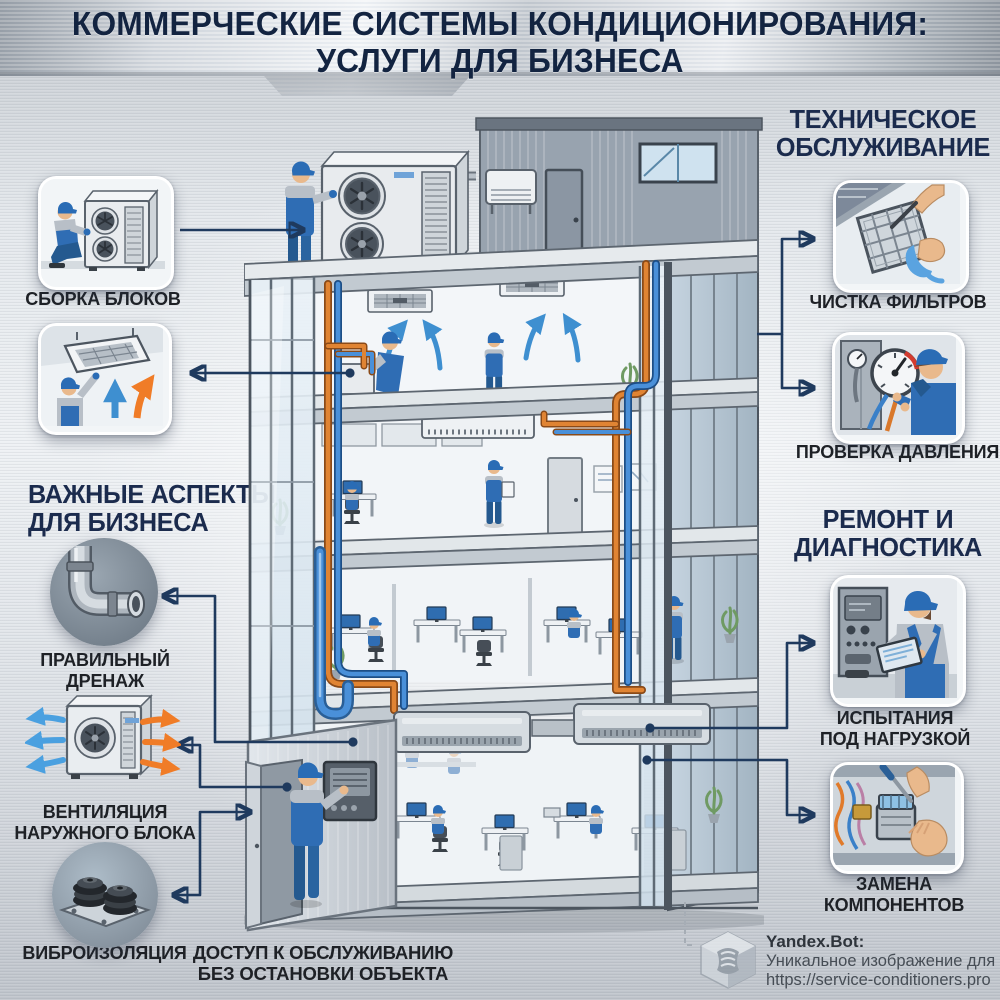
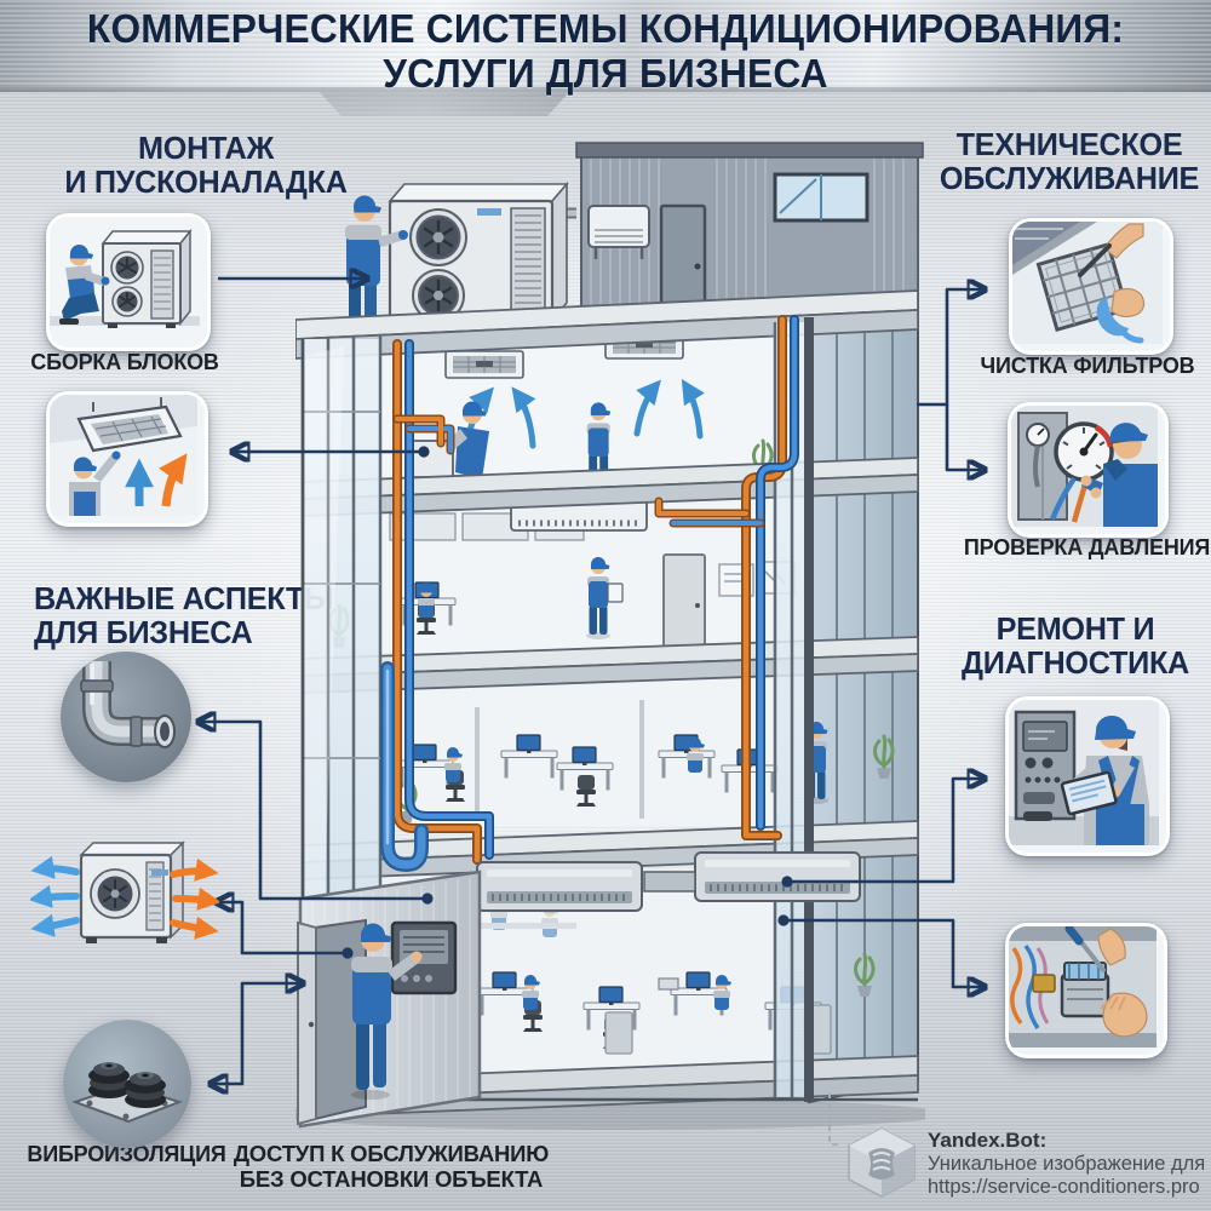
  КОММЕРЧЕСКИЕ СИСТЕМЫ КОНДИЦИОНИРОВАНИЯ:
  УСЛУГИ ДЛЯ БИЗНЕСА
+ МОНТАЖ
+ И ПУСКОНАЛАДКА
  СБОРКА БЛОКОВ
  ВАЖНЫЕ АСПЕКТ
  ДЛЯ БИЗНЕСА
- ПРАВИЛЬНЫЙ
- ДРЕНАЖ
- ВЕНТИЛЯЦИЯ
- НАРУЖНОГО БЛОКА
  ВИБРОИЗОЛЯЦИЯ
  ТЕХНИЧЕСКОЕ
  ОБСЛУЖИВАНИЕ
  ЧИСТКА ФИЛЬТРОВ
  ПРОВЕРКА ДАВЛЕНИЯ
  РЕМОНТ И
  ДИАГНОСТИКА
- ИСПЫТАНИЯ
- ПОД НАГРУЗКОЙ
- ЗАМЕНА
- КОМПОНЕНТОВ
  ДОСТУП К ОБСЛУЖИВАНИЮ
  БЕЗ ОСТАНОВКИ ОБЪЕКТА
  Yandex.Bot:
  Уникальное изображение для
  https://service-conditioners.pro
